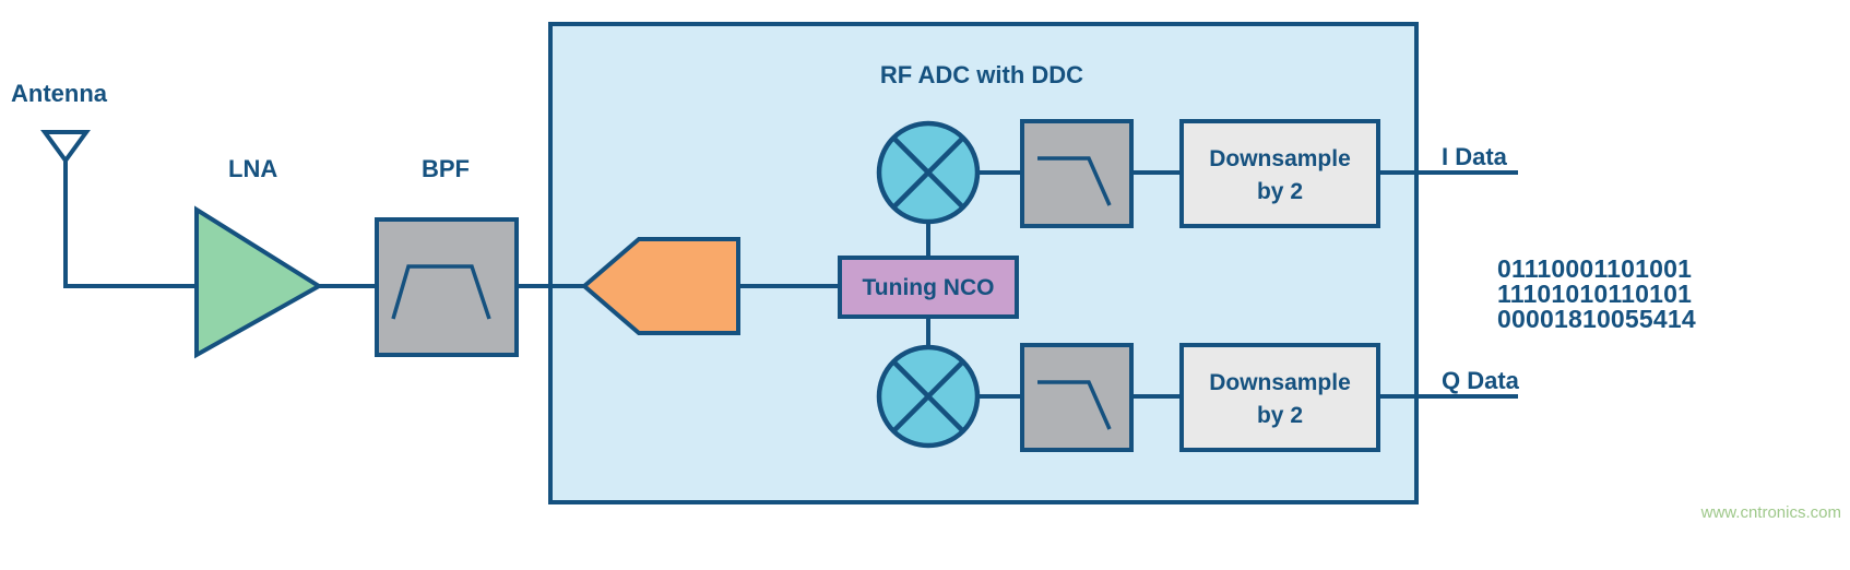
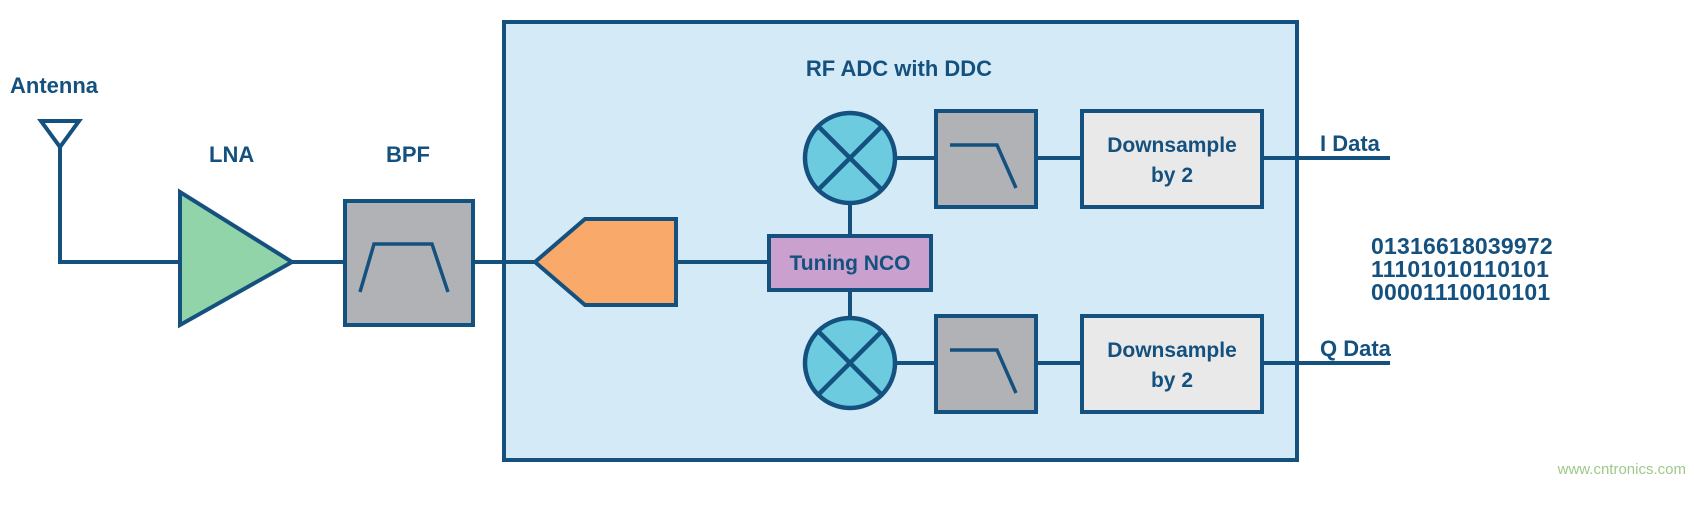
  Antenna
  LNA
  BPF
  RF ADC with DDC
  Tuning NCO
  Downsample
  by 2
  I Data
  Downsample
  by 2
  Q Data
- 01110001101001
+ 01316618039972
  11101010110101
- 00001810055414
+ 00001110010101
  www.cntronics.com
